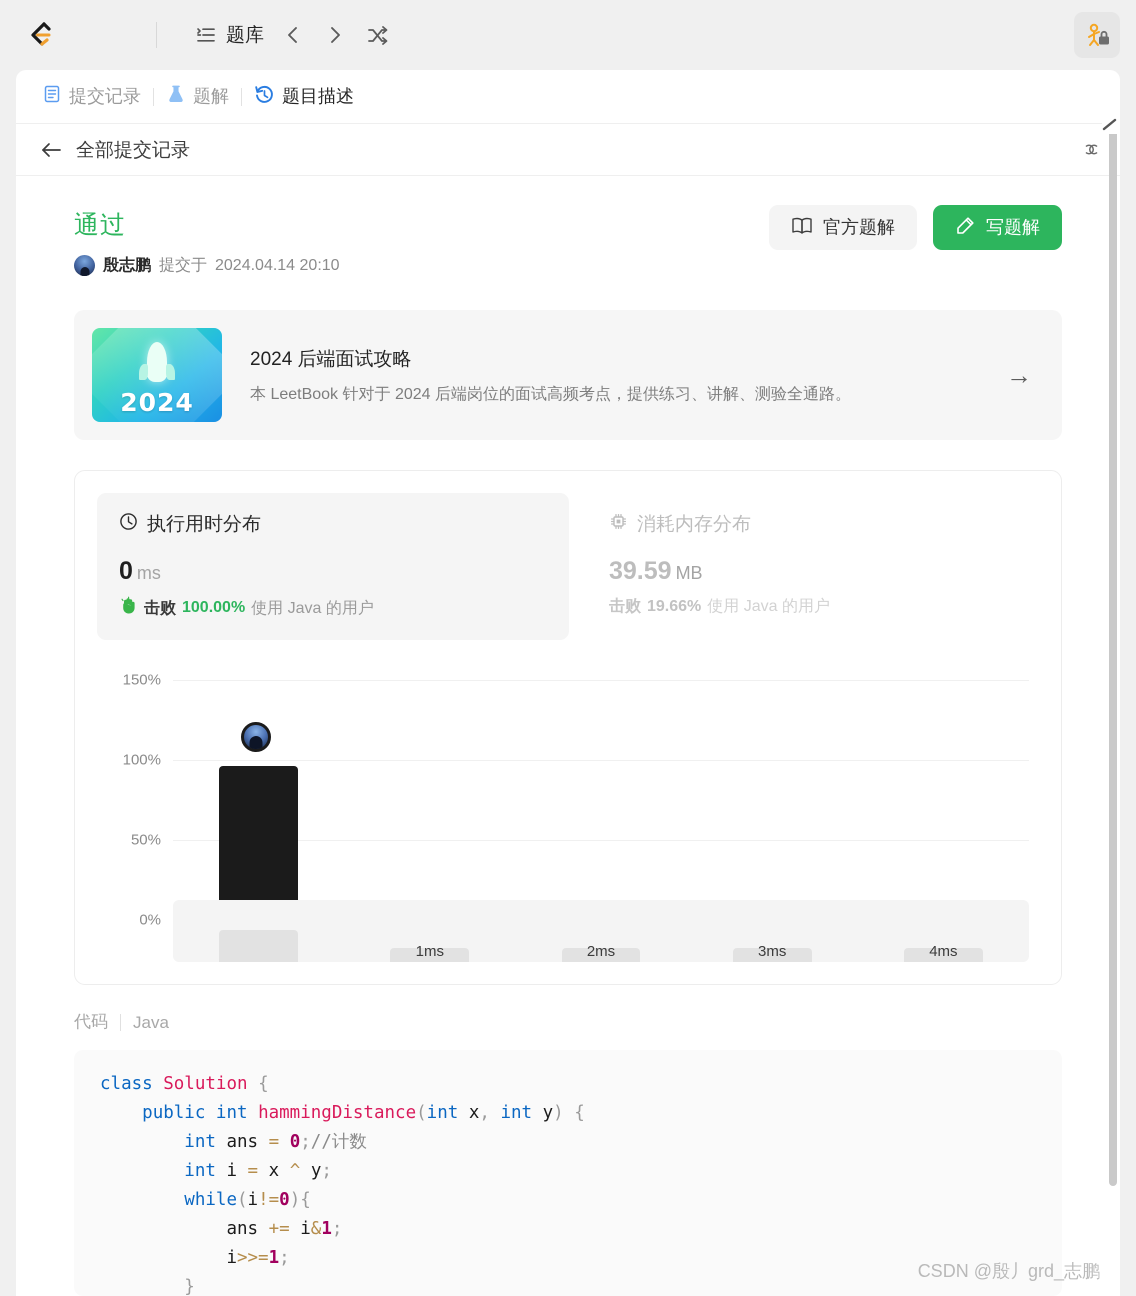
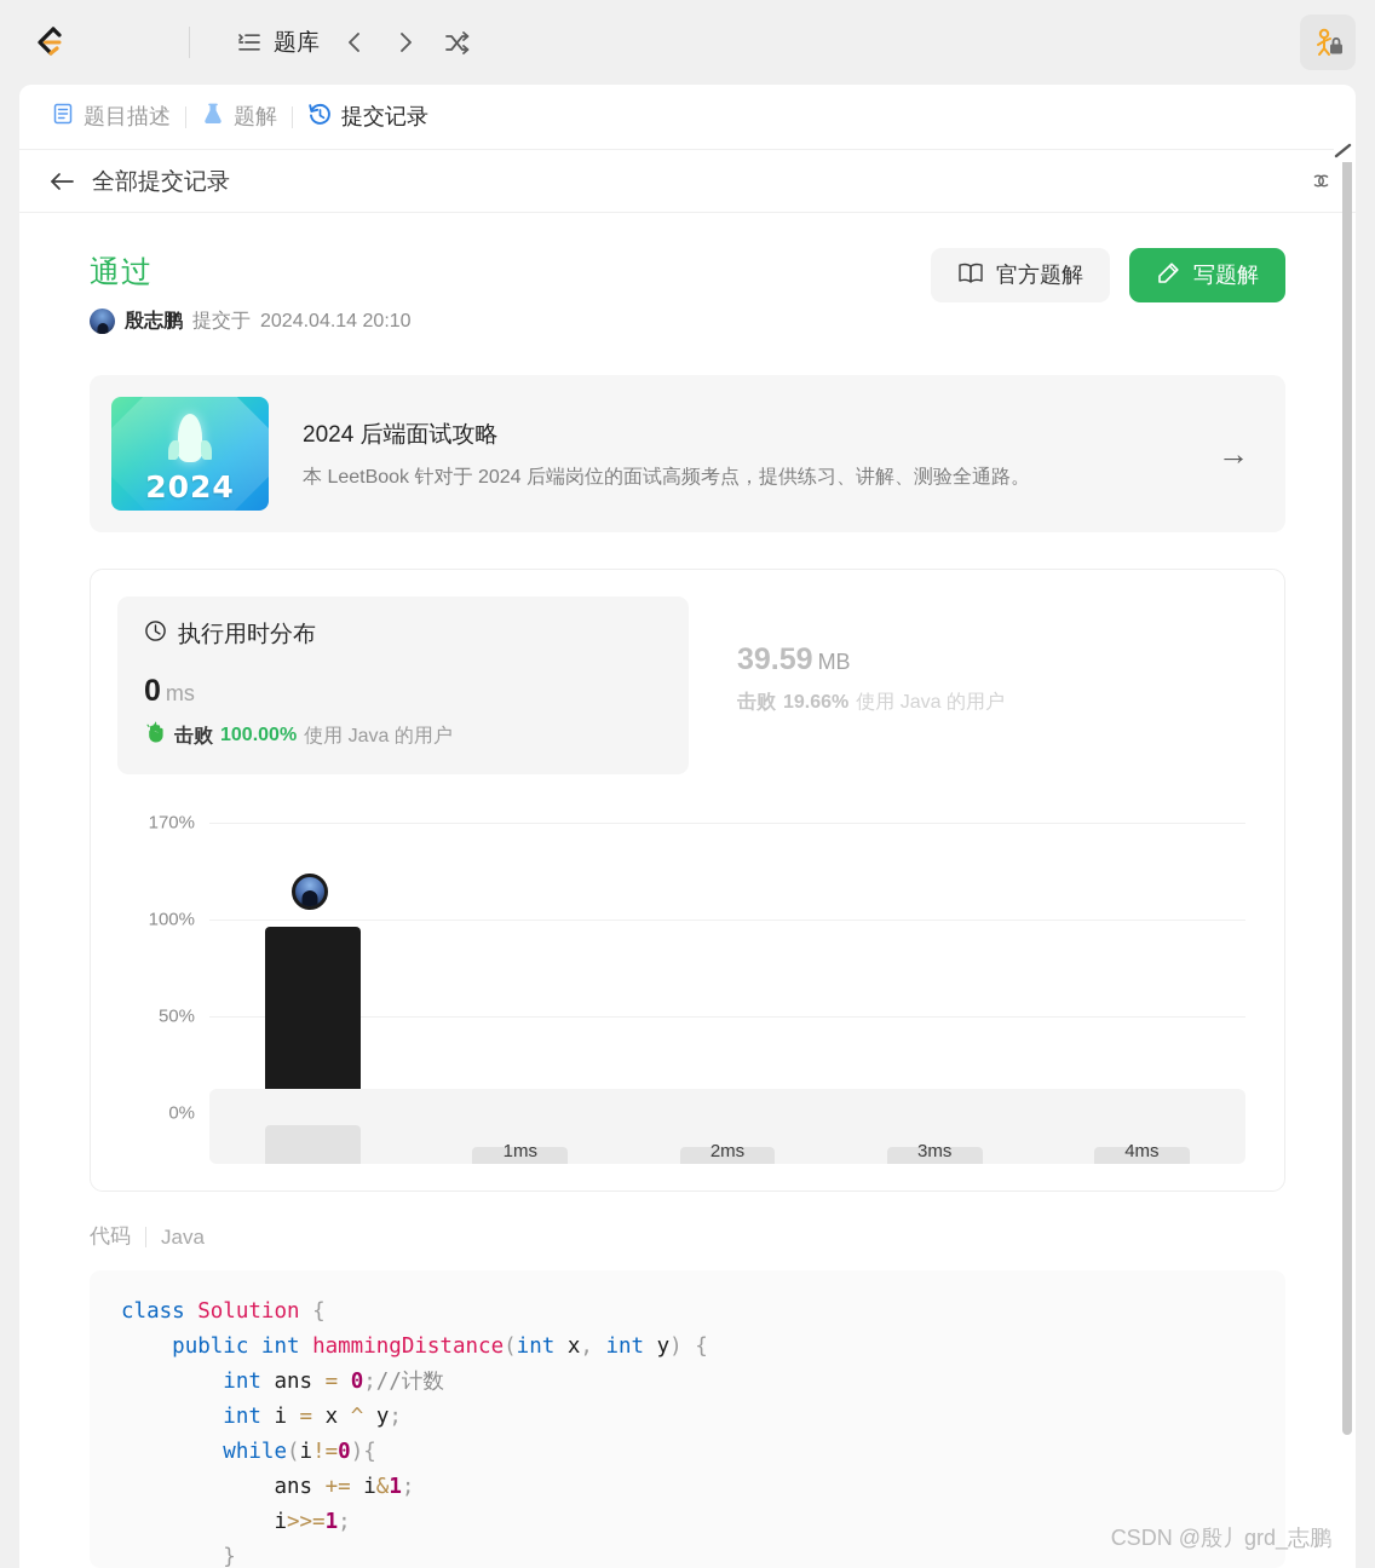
  题库
- 提交记录
+ 题目描述
  题解
- 题目描述
+ 提交记录
  全部提交记录
  通过
  殷志鹏
  提交于
  2024.04.14 20:10
  官方题解
  写题解
  2024
  2024 后端面试攻略
  本 LeetBook 针对于 2024 后端岗位的面试高频考点，提供练习、讲解、测验全通路。
  →
  执行用时分布
  0 ms
  击败
  100.00%
  使用 Java 的用户
- 消耗内存分布
  39.59 MB
  击败
  19.66%
  使用 Java 的用户
  0%
  50%
  100%
- 150%
+ 170%
  1ms
  2ms
  3ms
  4ms
  代码
  Java
  class Solution {
  public int hammingDistance(int x, int y) {
  int ans = 0;//计数
  int i = x ^ y;
  while(i!=0){
  ans += i&1;
  i>>=1;
  }
  CSDN @殷丿grd_志鹏
